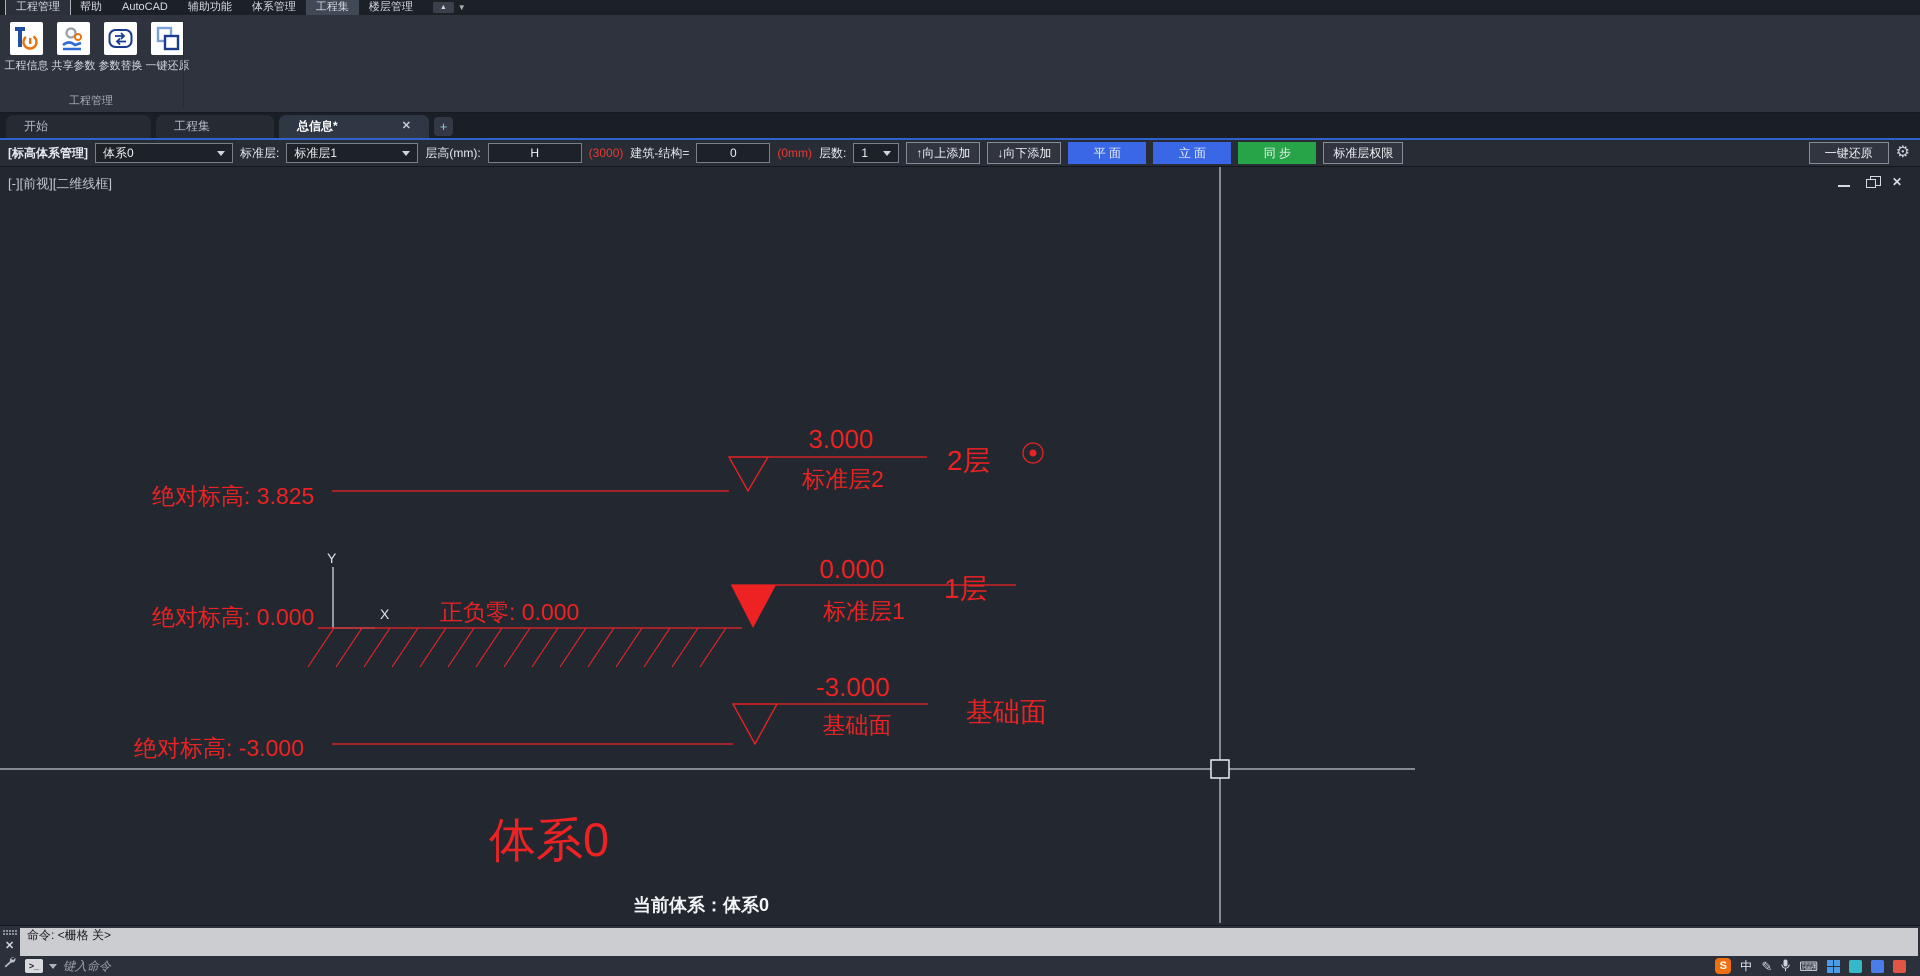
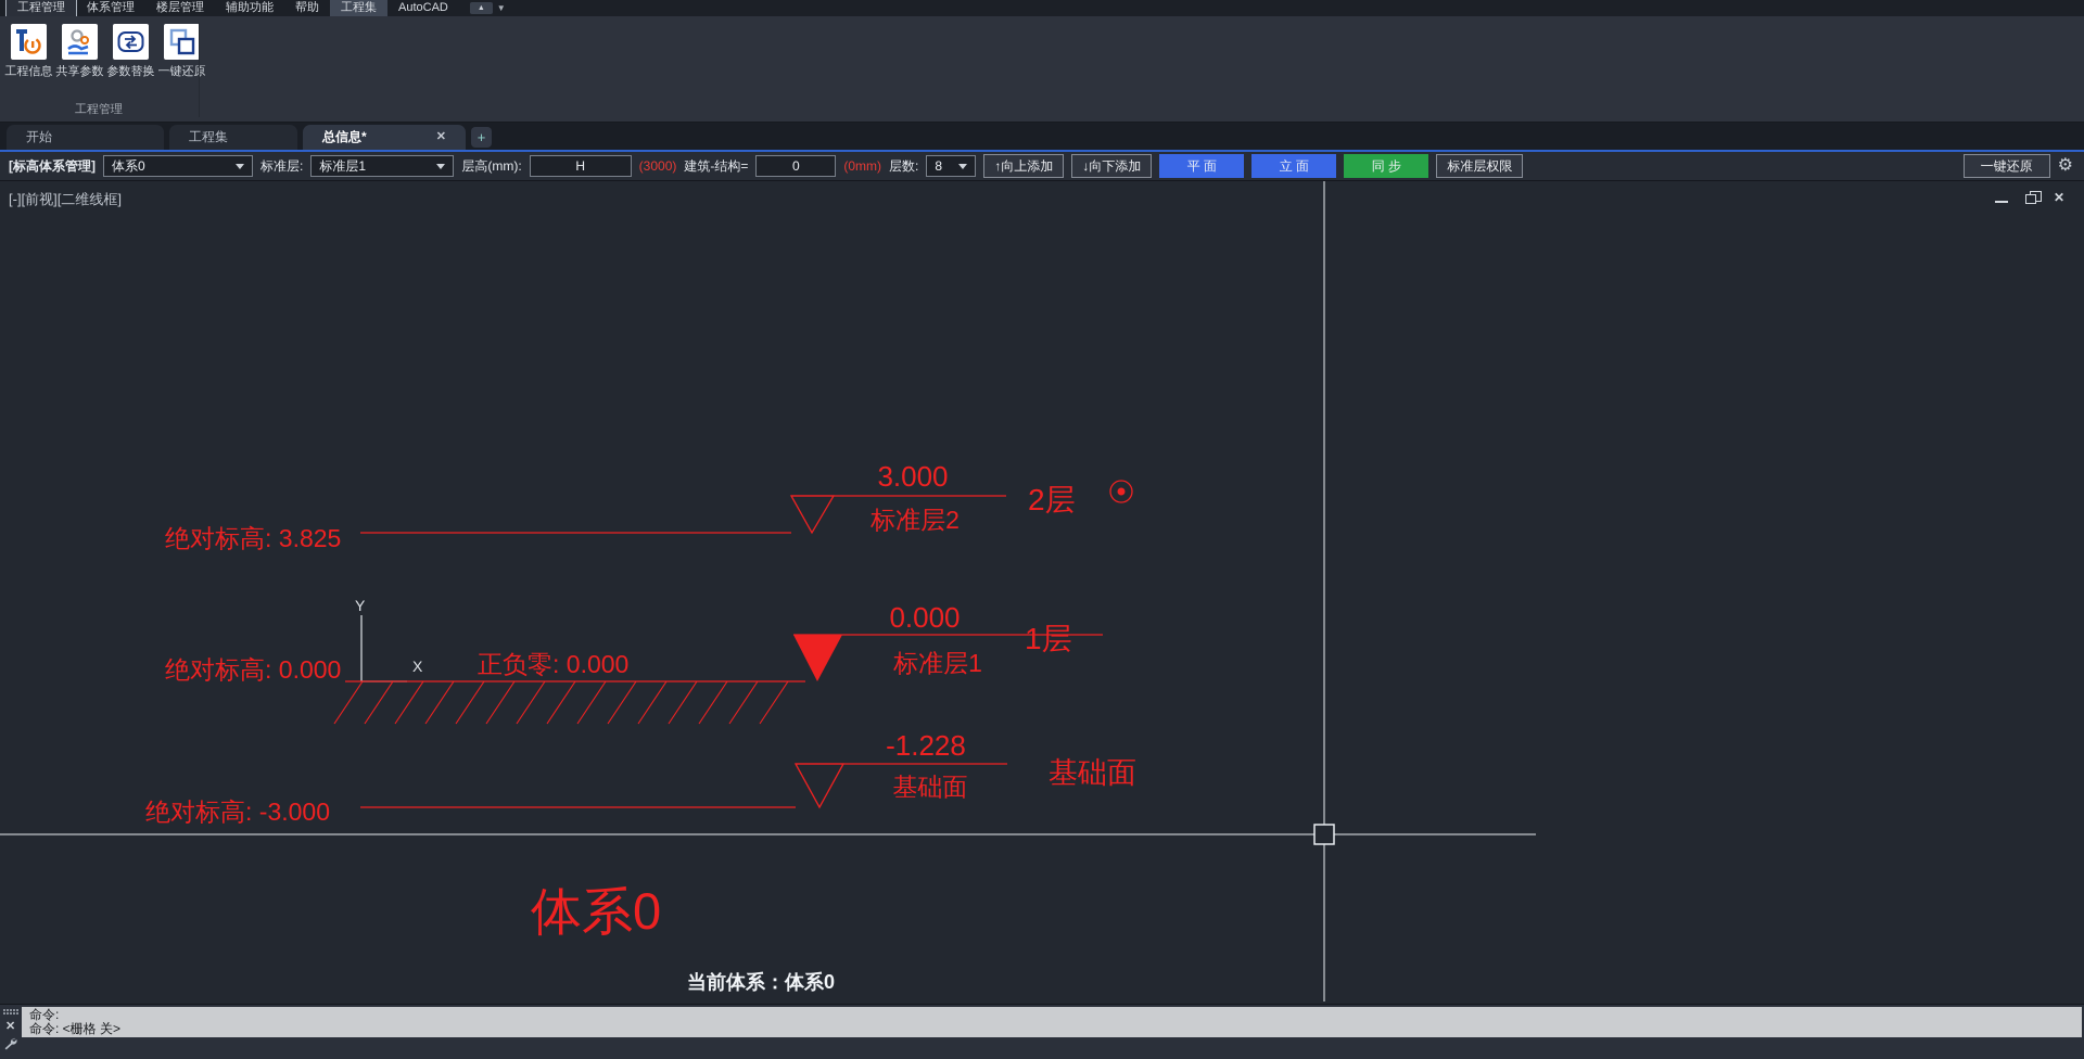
  工程管理
- 帮助
+ 体系管理
- AutoCAD
+ 楼层管理
  辅助功能
- 体系管理
+ 帮助
  工程集
- 楼层管理
+ AutoCAD
  ▼
  工程信息
  共享参数
  参数替换
  一键还原
  工程管理
  开始
  工程集
  总信息*
  ✕
  +
  [标高体系管理]
  体系0
  标准层:
  标准层1
  层高(mm):
  H
  (3000)
  建筑-结构=
  0
  (0mm)
  层数:
- 1
+ 8
  ↑向上添加
  ↓向下添加
  平 面
  立 面
  同 步
  标准层权限
  一键还原
  ⚙
  [-][前视][二维线框]
  ✕
  绝对标高: 3.825
  3.000
  标准层2
  2层
  Y
  X
  绝对标高: 0.000
  正负零: 0.000
  0.000
  标准层1
  1层
  绝对标高: -3.000
- -3.000
+ -1.228
  基础面
  基础面
  体系0
  当前体系：体系0
  ✕
+ 命令:
  命令: <栅格 关>
- >_
- 键入命令
- S
- 中
- ✎
- ⌨
